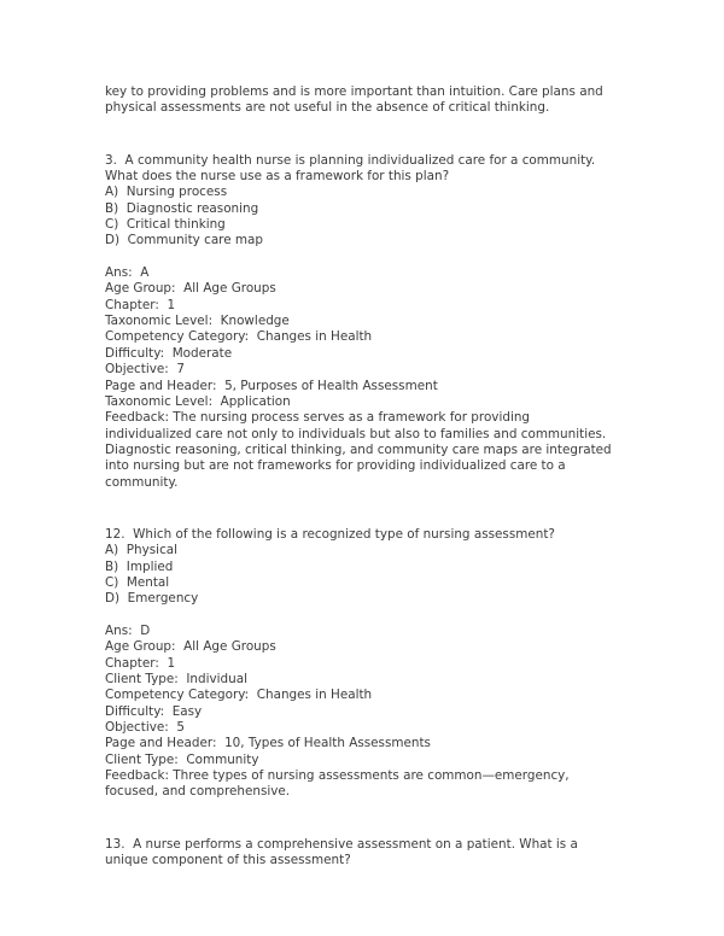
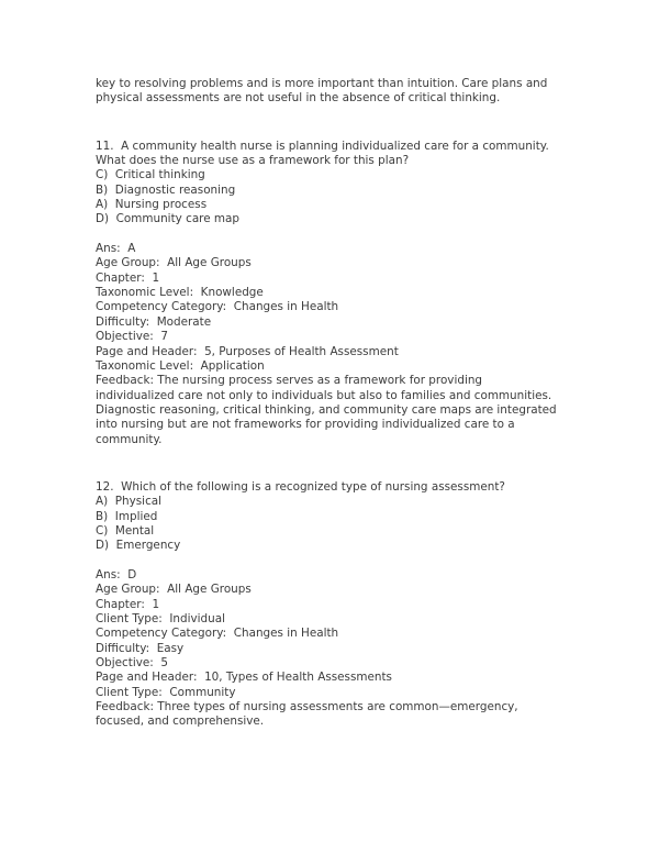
- key to providing problems and is more important than intuition. Care plans and physical assessments are not useful in the absence of critical thinking.
+ key to resolving problems and is more important than intuition. Care plans and physical assessments are not useful in the absence of critical thinking.
- 3. A community health nurse is planning individualized care for a community. What does the nurse use as a framework for this plan?
+ 11. A community health nurse is planning individualized care for a community. What does the nurse use as a framework for this plan?
- A) Nursing process
+ C) Critical thinking
  B) Diagnostic reasoning
- C) Critical thinking
+ A) Nursing process
  D) Community care map
  Ans: A
  Age Group: All Age Groups
  Chapter: 1
  Taxonomic Level: Knowledge
  Competency Category: Changes in Health
  Difficulty: Moderate
  Objective: 7
  Page and Header: 5, Purposes of Health Assessment
  Taxonomic Level: Application
  Feedback: The nursing process serves as a framework for providing individualized care not only to individuals but also to families and communities. Diagnostic reasoning, critical thinking, and community care maps are integrated into nursing but are not frameworks for providing individualized care to a community.
  12. Which of the following is a recognized type of nursing assessment?
  A) Physical
  B) Implied
  C) Mental
  D) Emergency
  Ans: D
  Age Group: All Age Groups
  Chapter: 1
  Client Type: Individual
  Competency Category: Changes in Health
  Difficulty: Easy
  Objective: 5
  Page and Header: 10, Types of Health Assessments
  Client Type: Community
  Feedback: Three types of nursing assessments are common—emergency, focused, and comprehensive.
- 13. A nurse performs a comprehensive assessment on a patient. What is a unique component of this assessment?
